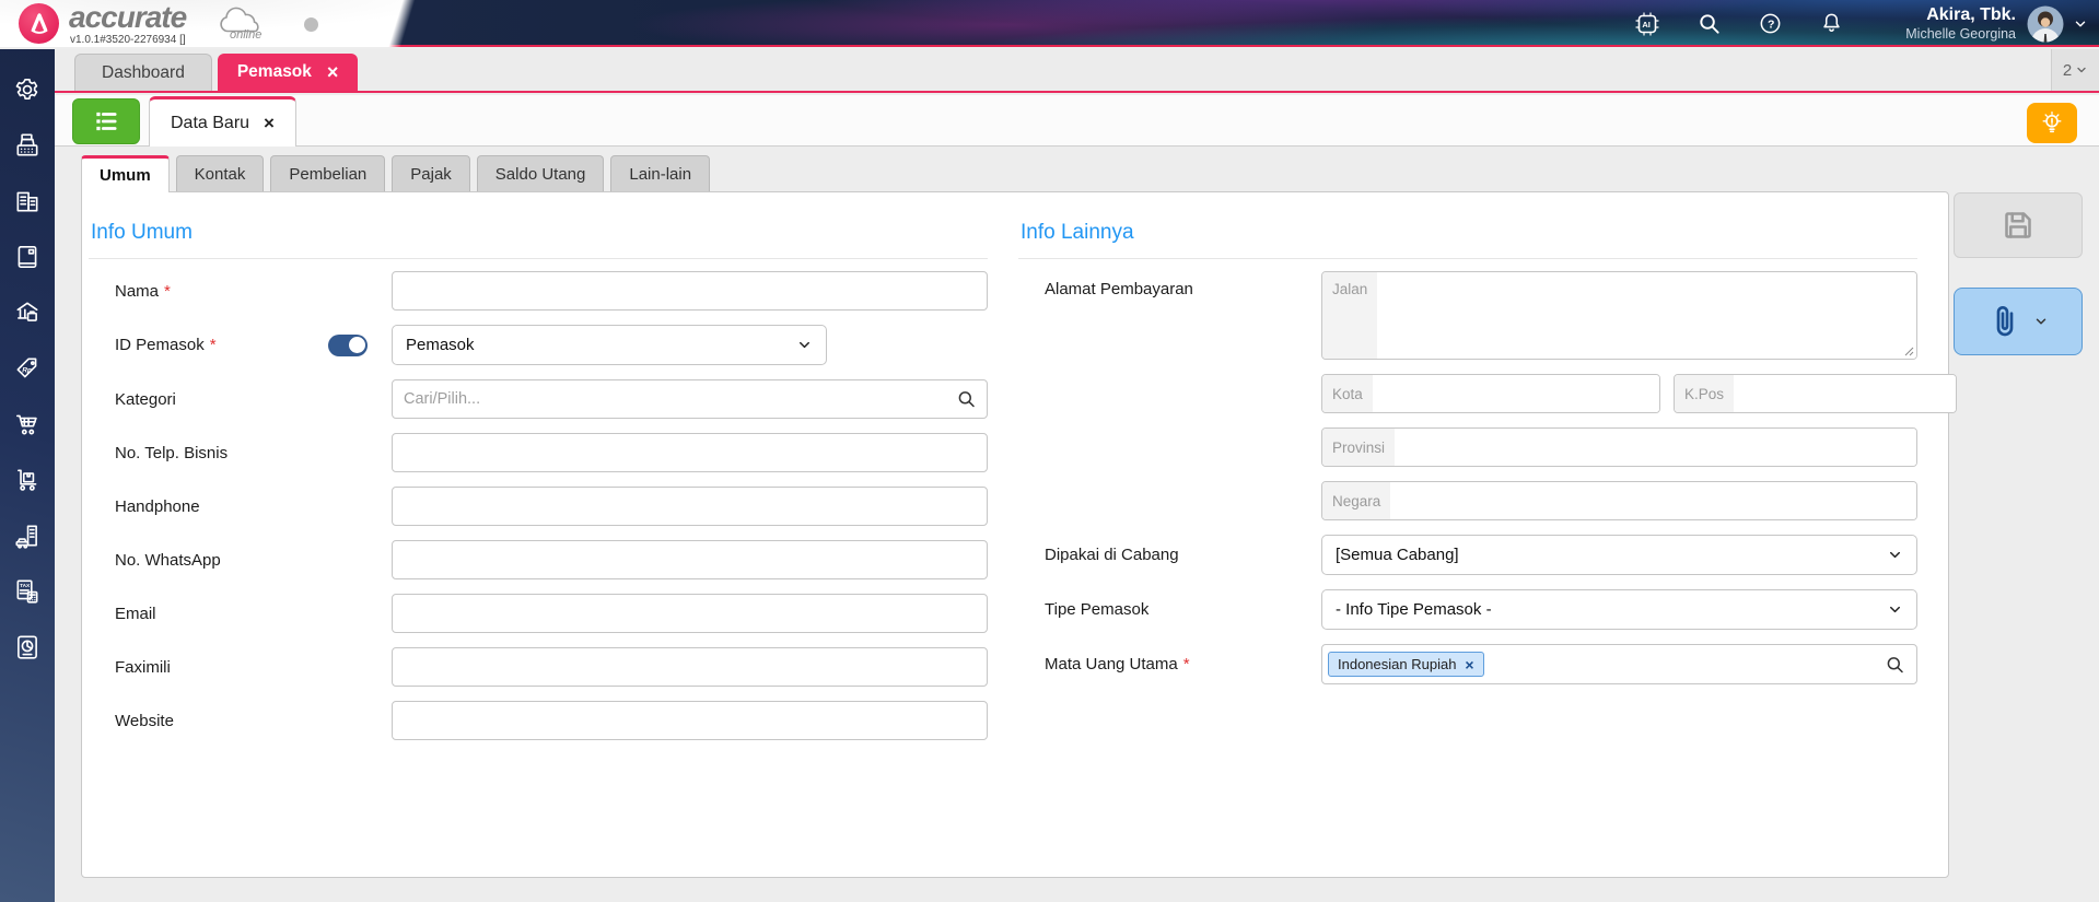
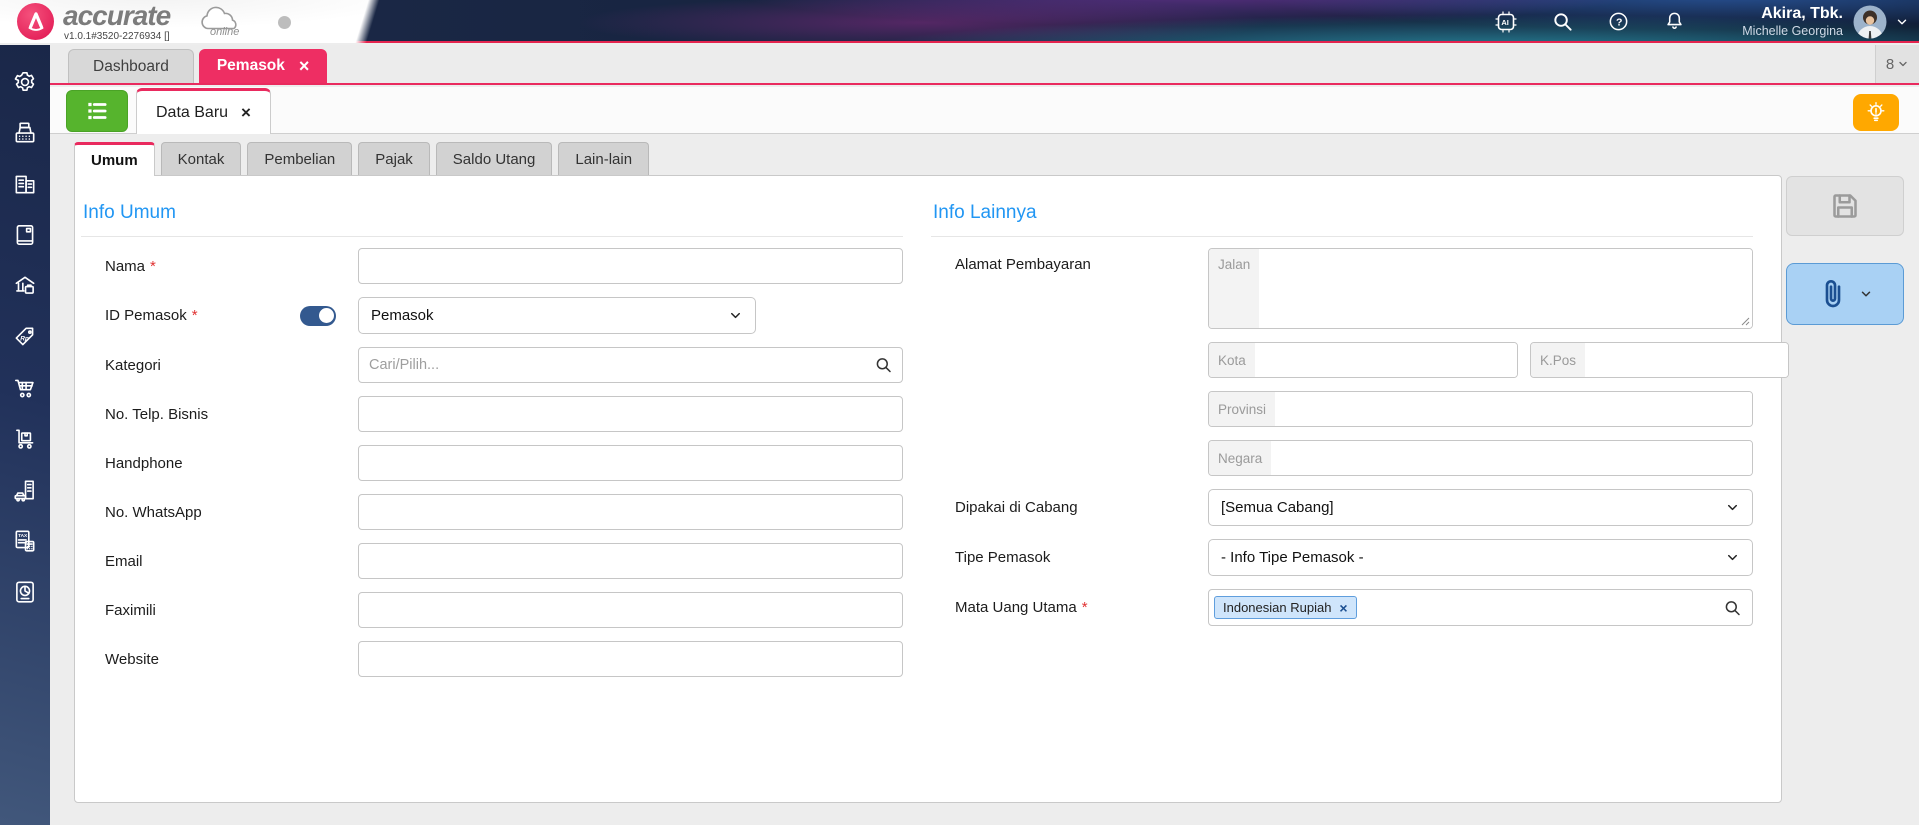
  accurate
  online
  v1.0.1#3520-2276934 []
  AI
  ?
  Akira, Tbk.
  Michelle Georgina
  Dashboard
  Pemasok
  ×
- 2
+ 8
  Data Baru
  ×
  Umum
  Kontak
  Pembelian
  Pajak
  Saldo Utang
  Lain-lain
  Info Umum
  Nama
  *
  ID Pemasok
  *
  Pemasok
  Kategori
  Cari/Pilih...
  No. Telp. Bisnis
  Handphone
  No. WhatsApp
  Email
  Faximili
  Website
  Info Lainnya
  Alamat Pembayaran
  Jalan
  Kota
  K.Pos
  Provinsi
  Negara
  Dipakai di Cabang
  [Semua Cabang]
  Tipe Pemasok
  - Info Tipe Pemasok -
  Mata Uang Utama
  *
  Indonesian Rupiah
  ×
